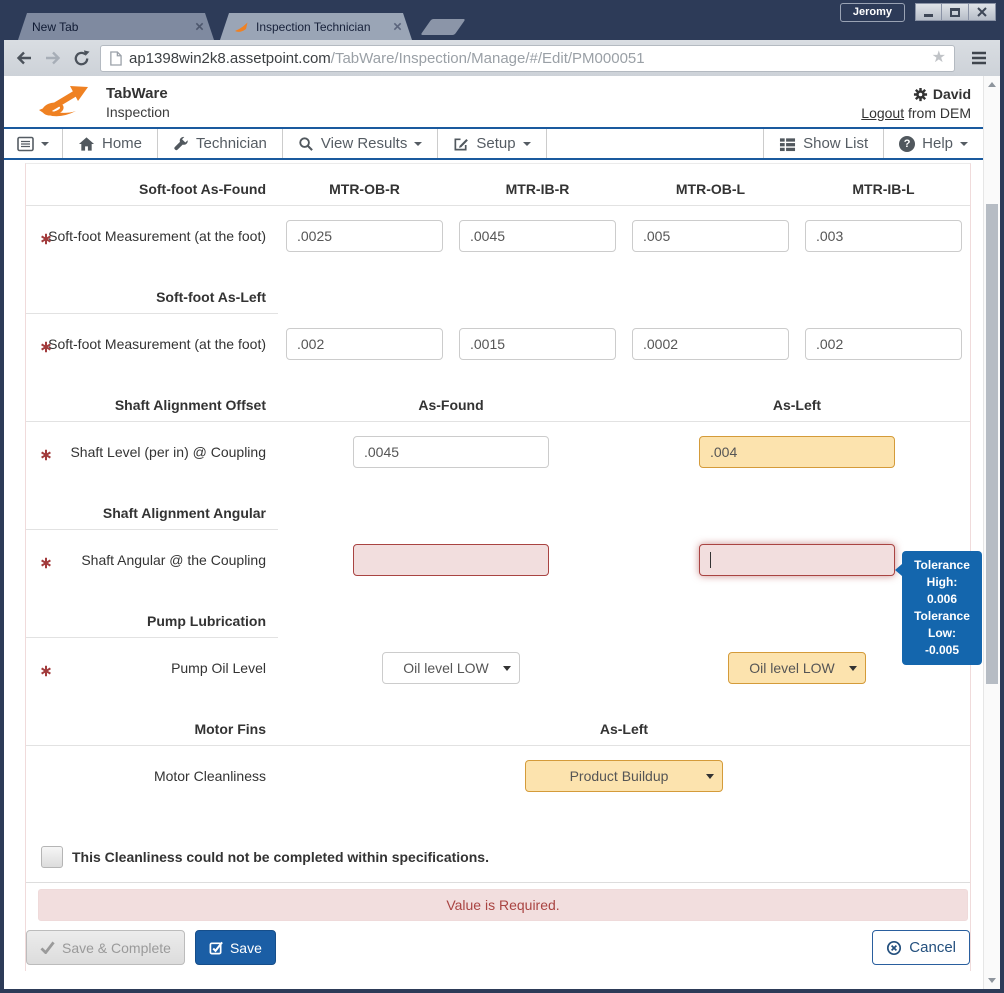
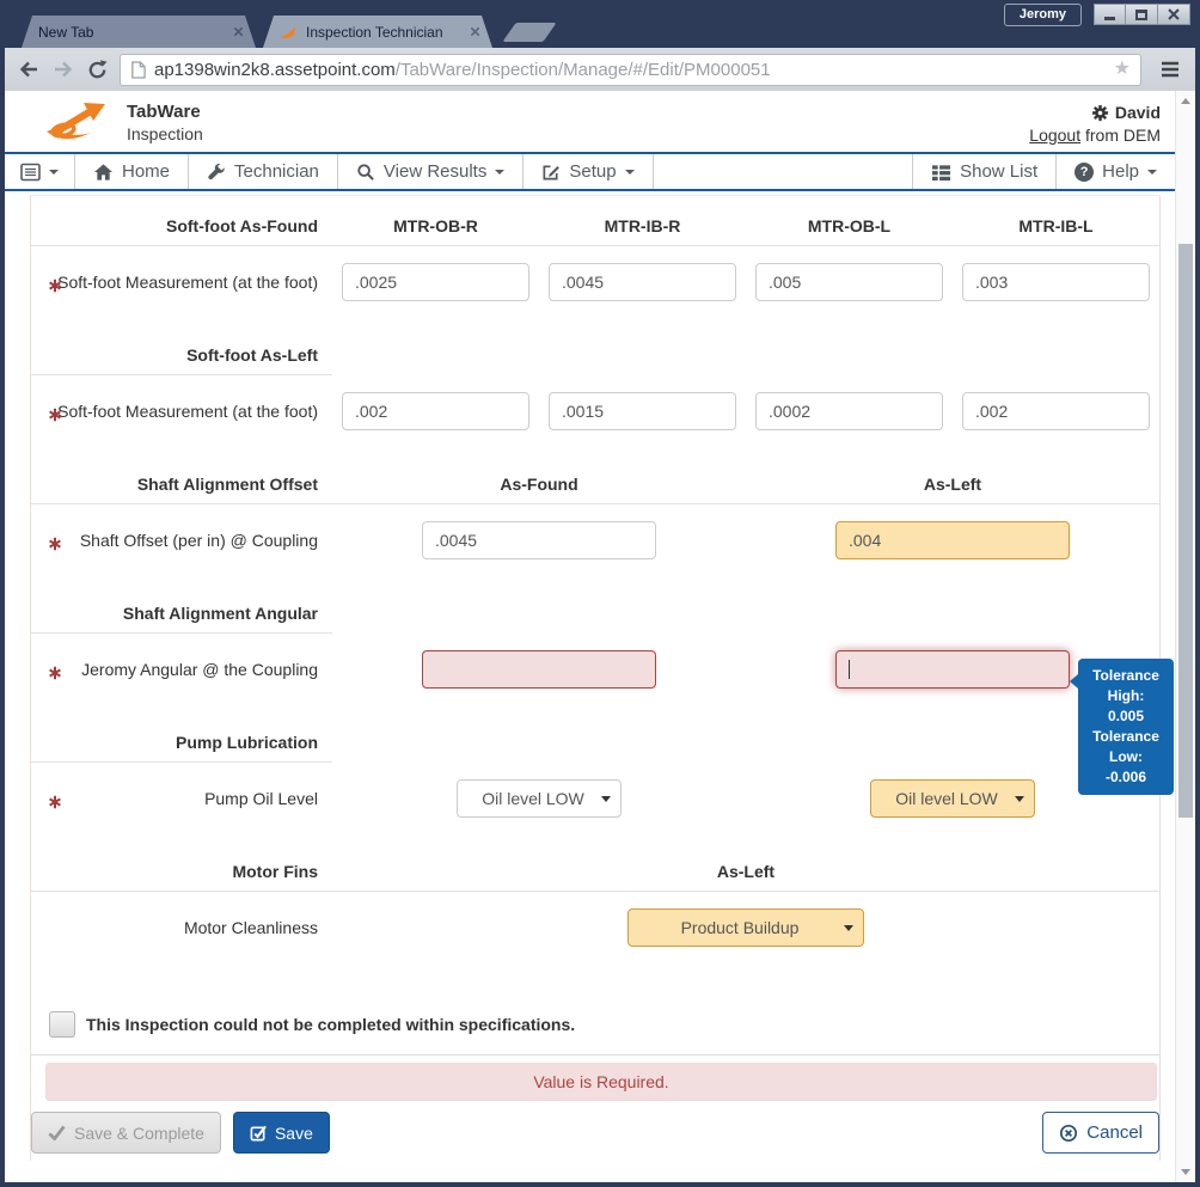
  New Tab
  Inspection Technician
  Jeromy
  ap1398win2k8.assetpoint.com/TabWare/Inspection/Manage/#/Edit/PM000051
  ★
  TabWare
  Inspection
  David
  Logout from DEM
  Home
  Technician
  View Results
  Setup
  Show List
  ?
  Help
  Soft-foot As-Found
  MTR-OB-R
  MTR-IB-R
  MTR-OB-L
  MTR-IB-L
  Soft-foot Measurement (at the foot)
  .0025
  .0045
  .005
  .003
  Soft-foot As-Left
  Soft-foot Measurement (at the foot)
  .002
  .0015
  .0002
  .002
  Shaft Alignment Offset
  As-Found
  As-Left
- Shaft Level (per in) @ Coupling
+ Shaft Offset (per in) @ Coupling
  .0045
  .004
  Shaft Alignment Angular
- Shaft Angular @ the Coupling
+ Jeromy Angular @ the Coupling
  Pump Lubrication
  Pump Oil Level
  Oil level LOW
  Oil level LOW
  Motor Fins
  As-Left
  Motor Cleanliness
  Product Buildup
- This Cleanliness could not be completed within specifications.
+ This Inspection could not be completed within specifications.
  Value is Required.
  Save & Complete
  Save
  Cancel
  Tolerance High:
- 0.006
+ 0.005
  Tolerance Low:
- -0.005
+ -0.006
